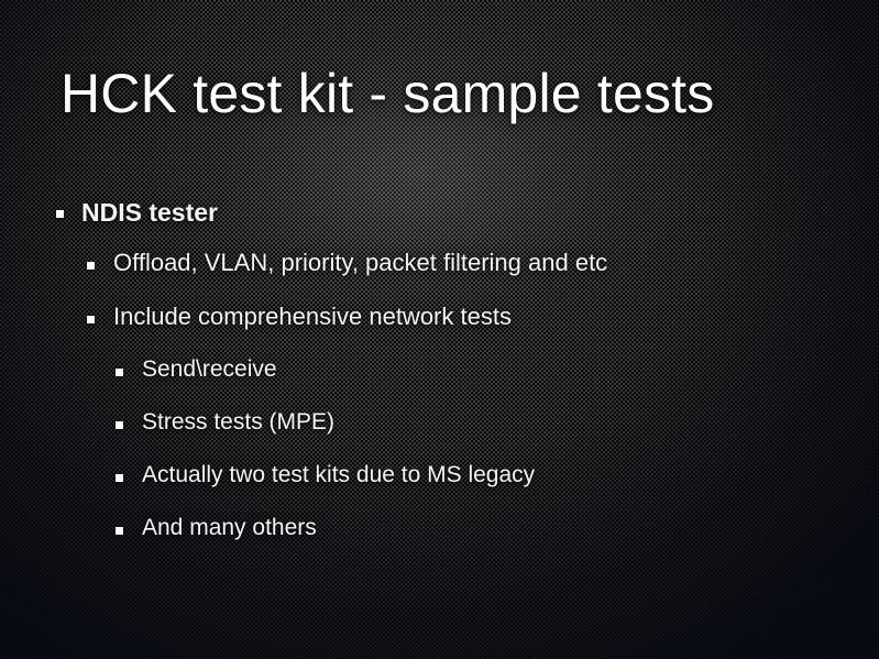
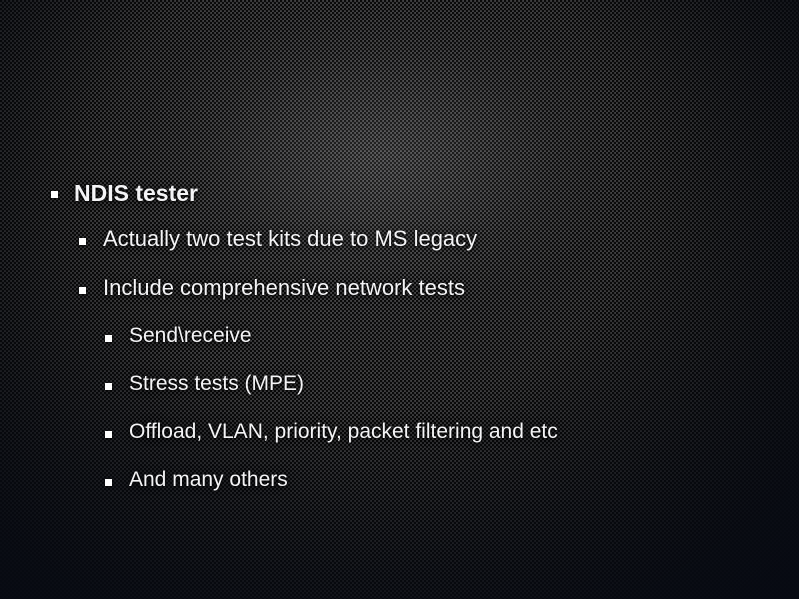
- HCK test kit - sample tests
  NDIS tester
- Offload, VLAN, priority, packet filtering and etc
+ Actually two test kits due to MS legacy
  Include comprehensive network tests
  Send\receive
  Stress tests (MPE)
- Actually two test kits due to MS legacy
+ Offload, VLAN, priority, packet filtering and etc
  And many others
